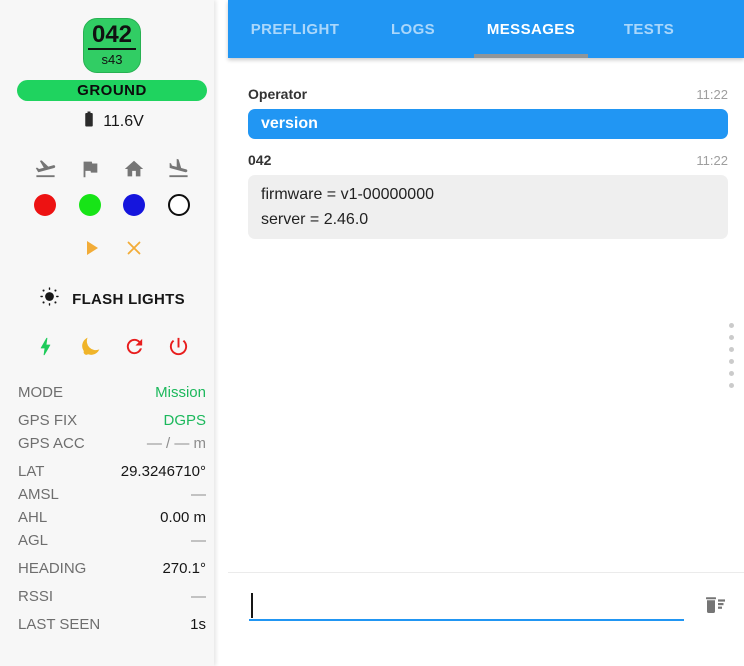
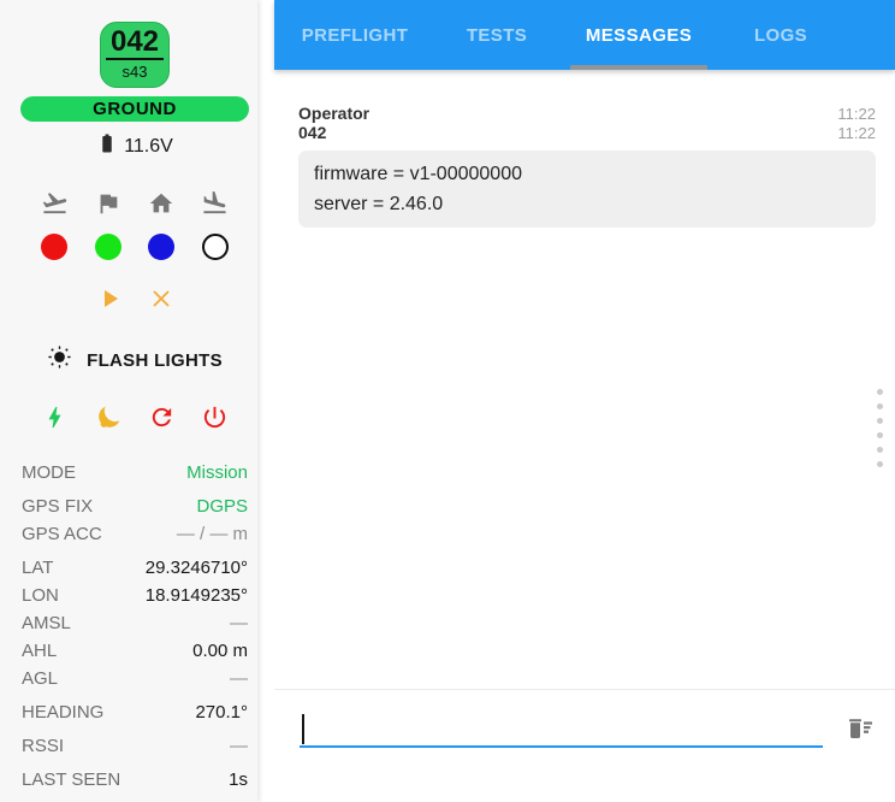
  042
  s43
  GROUND
  11.6V
  FLASH LIGHTS
  MODE
  Mission
  GPS FIX
  DGPS
  GPS ACC
  — / — m
  LAT
  29.3246710°
+ LON
+ 18.9149235°
  AMSL
  —
  AHL
  0.00 m
  AGL
  —
  HEADING
  270.1°
  RSSI
  —
  LAST SEEN
  1s
  PREFLIGHT
- LOGS
+ TESTS
  MESSAGES
- TESTS
+ LOGS
  Operator
  11:22
- version
  042
  11:22
  firmware = v1-00000000
  server = 2.46.0
